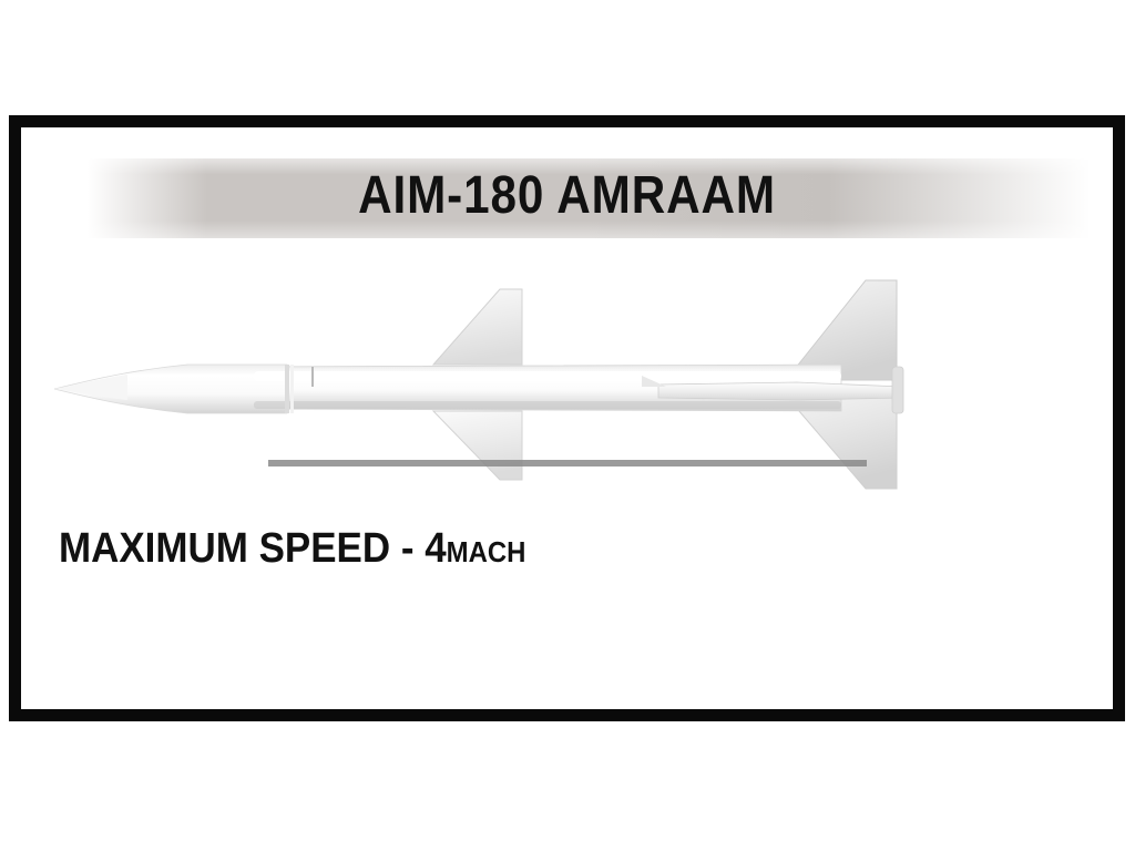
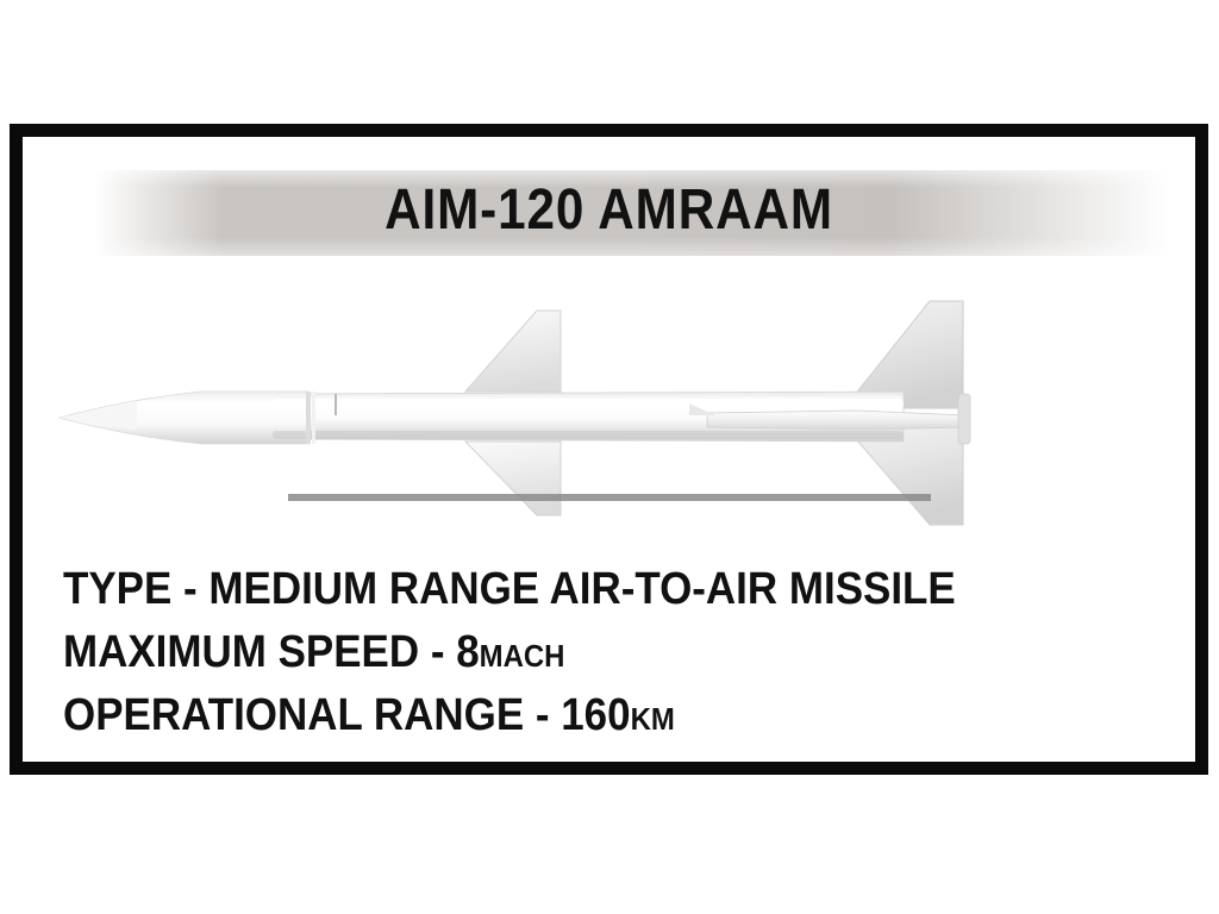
- AIM-180 AMRAAM
+ AIM-120 AMRAAM
+ TYPE - MEDIUM RANGE AIR-TO-AIR MISSILE
- MAXIMUM SPEED - 4MACH
+ MAXIMUM SPEED - 8MACH
+ OPERATIONAL RANGE - 160KM
